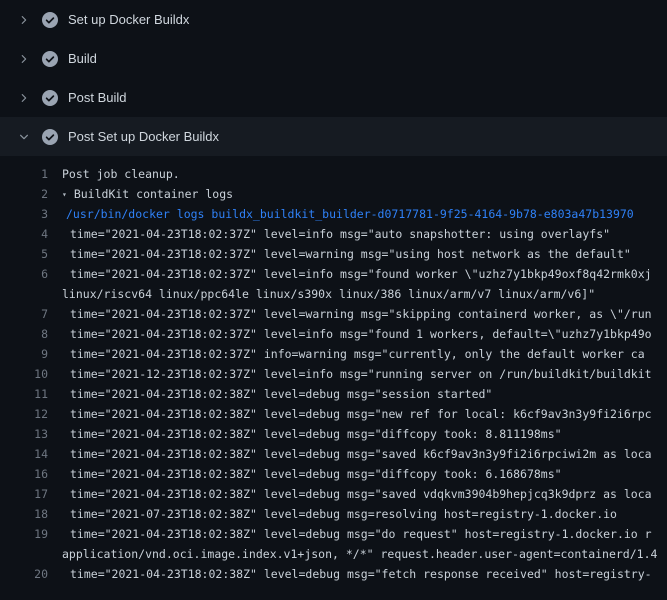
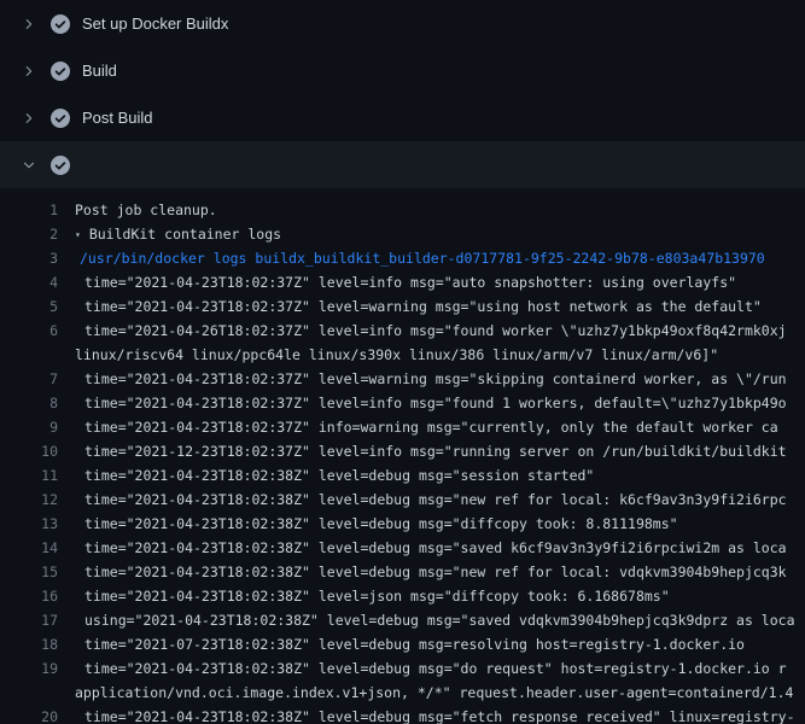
  Set up Docker Buildx
  Build
  Post Build
- Post Set up Docker Buildx
  1
  Post job cleanup.
  2
  ▾ BuildKit container logs
  3
- /usr/bin/docker logs buildx_buildkit_builder-d0717781-9f25-4164-9b78-e803a47b13970
+ /usr/bin/docker logs buildx_buildkit_builder-d0717781-9f25-2242-9b78-e803a47b13970
  4
  time="2021-04-23T18:02:37Z" level=info msg="auto snapshotter: using overlayfs"
  5
  time="2021-04-23T18:02:37Z" level=warning msg="using host network as the default"
  6
- time="2021-04-23T18:02:37Z" level=info msg="found worker \"uzhz7y1bkp49oxf8q42rmk0xj
+ time="2021-04-26T18:02:37Z" level=info msg="found worker \"uzhz7y1bkp49oxf8q42rmk0xj
  linux/riscv64 linux/ppc64le linux/s390x linux/386 linux/arm/v7 linux/arm/v6]"
  7
  time="2021-04-23T18:02:37Z" level=warning msg="skipping containerd worker, as \"/run
  8
  time="2021-04-23T18:02:37Z" level=info msg="found 1 workers, default=\"uzhz7y1bkp49o
  9
  time="2021-04-23T18:02:37Z" info=warning msg="currently, only the default worker ca
  10
  time="2021-12-23T18:02:37Z" level=info msg="running server on /run/buildkit/buildkit
  11
  time="2021-04-23T18:02:38Z" level=debug msg="session started"
  12
  time="2021-04-23T18:02:38Z" level=debug msg="new ref for local: k6cf9av3n3y9fi2i6rpc
  13
  time="2021-04-23T18:02:38Z" level=debug msg="diffcopy took: 8.811198ms"
  14
  time="2021-04-23T18:02:38Z" level=debug msg="saved k6cf9av3n3y9fi2i6rpciwi2m as loca
+ 15
+ time="2021-04-23T18:02:38Z" level=debug msg="new ref for local: vdqkvm3904b9hepjcq3k
  16
- time="2021-04-23T18:02:38Z" level=debug msg="diffcopy took: 6.168678ms"
+ time="2021-04-23T18:02:38Z" level=json msg="diffcopy took: 6.168678ms"
  17
- time="2021-04-23T18:02:38Z" level=debug msg="saved vdqkvm3904b9hepjcq3k9dprz as loca
+ using="2021-04-23T18:02:38Z" level=debug msg="saved vdqkvm3904b9hepjcq3k9dprz as loca
  18
  time="2021-07-23T18:02:38Z" level=debug msg=resolving host=registry-1.docker.io
  19
  time="2021-04-23T18:02:38Z" level=debug msg="do request" host=registry-1.docker.io r
  application/vnd.oci.image.index.v1+json, */*" request.header.user-agent=containerd/1.4
  20
- time="2021-04-23T18:02:38Z" level=debug msg="fetch response received" host=registry-
+ time="2021-04-23T18:02:38Z" level=debug msg="fetch response received" linux=registry-
